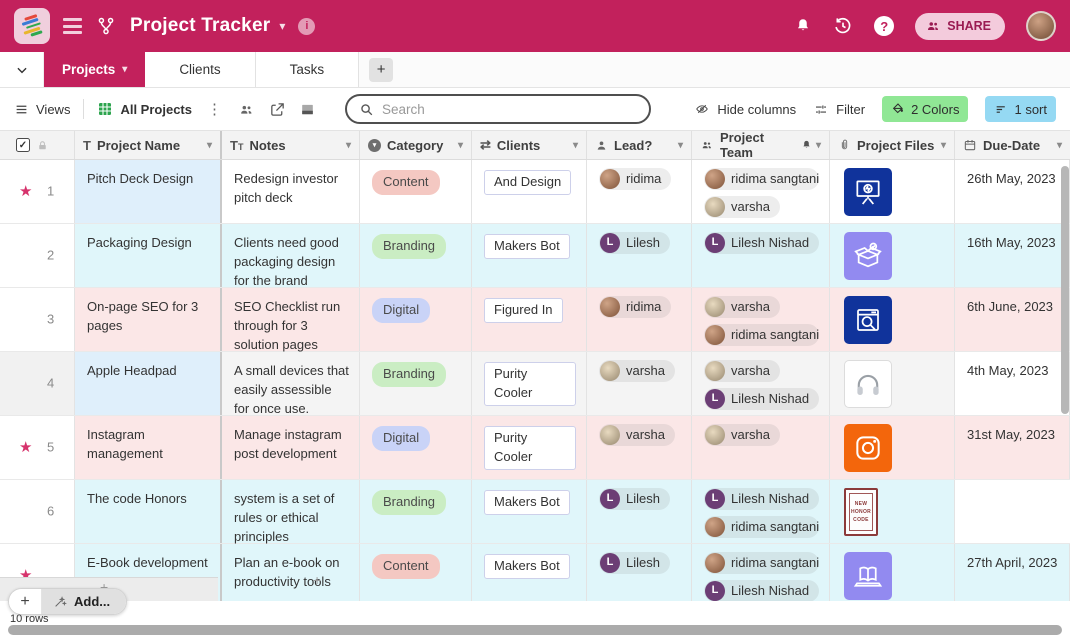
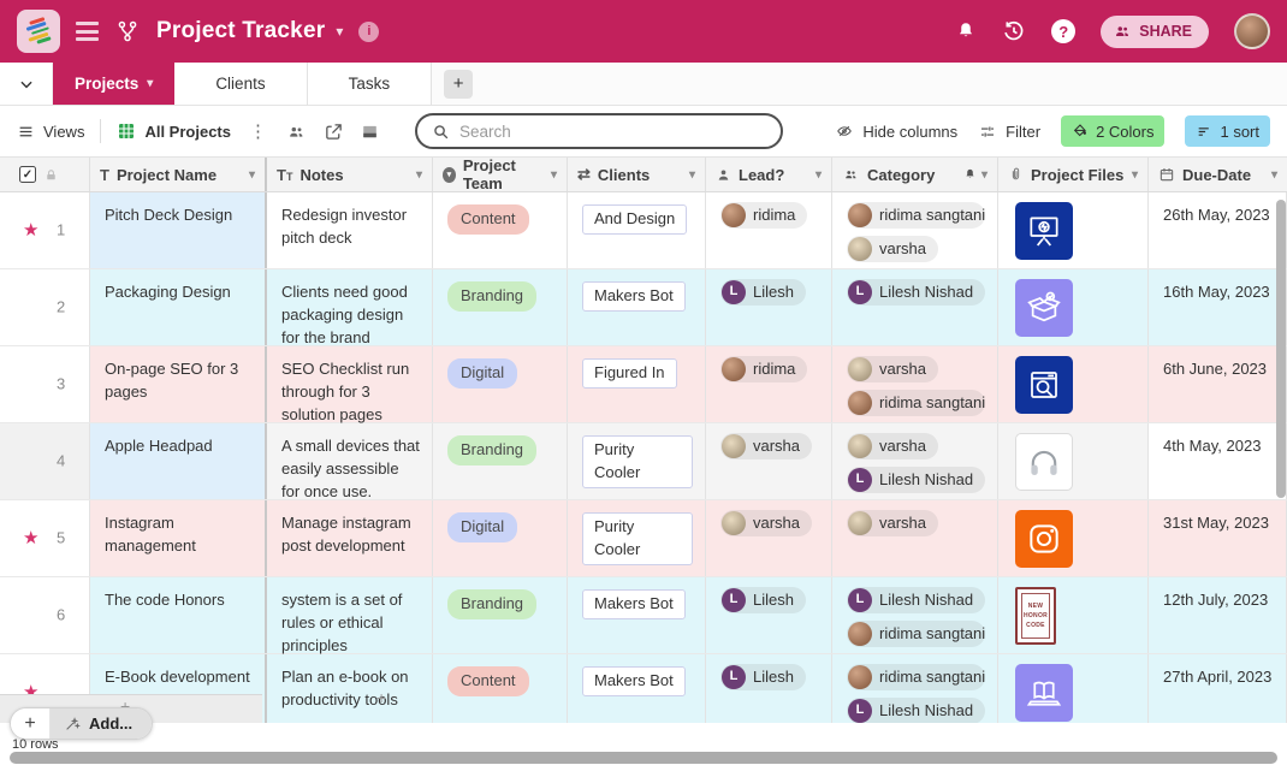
  Project Tracker
  ▾
  i
  ?
  SHARE
  Projects
  ▾
  Clients
  Tasks
  +
  Views
  All Projects
  ⋮
  Search
  Hide columns
  Filter
  2 Colors
  1 sort
  ✓
  T
  Project Name
  ▾
  TT
  Notes
  ▾
- Category
+ Project Team
  ▾
  ⇄
  Clients
  ▾
  Lead?
  ▾
- Project Team
+ Category
  ▾
  Project Files
  ▾
  Due-Date
  ▾
  ★
  1
  Pitch Deck Design
  Redesign investor pitch deck
  Content
  And Design
  ridima
  ridima sangtani
  varsha
  26th May, 2023
  2
  Packaging Design
  Clients need good packaging design for the brand
  Branding
  Makers Bot
  L
  Lilesh
  L
  Lilesh Nishad
  16th May, 2023
  3
  On-page SEO for 3 pages
  SEO Checklist run through for 3 solution pages
  Digital
  Figured In
  ridima
  varsha
  ridima sangtani
  6th June, 2023
  4
  Apple Headpad
  A small devices that easily assessible for once use.
  Branding
  Purity Cooler
  varsha
  varsha
  L
  Lilesh Nishad
  4th May, 2023
  ★
  5
  Instagram management
  Manage instagram post development
  Digital
  Purity Cooler
  varsha
  varsha
  31st May, 2023
  6
  The code Honors
  system is a set of rules or ethical principles
  Branding
  Makers Bot
  L
  Lilesh
  L
  Lilesh Nishad
  ridima sangtani
+ 12th July, 2023
  ★
  E-Book development
  Plan an e-book on productivity tools
  Content
  Makers Bot
  L
  Lilesh
  ridima sangtani
  L
  Lilesh Nishad
  27th April, 2023
  +
  +
  +
  Add...
  10 rows
